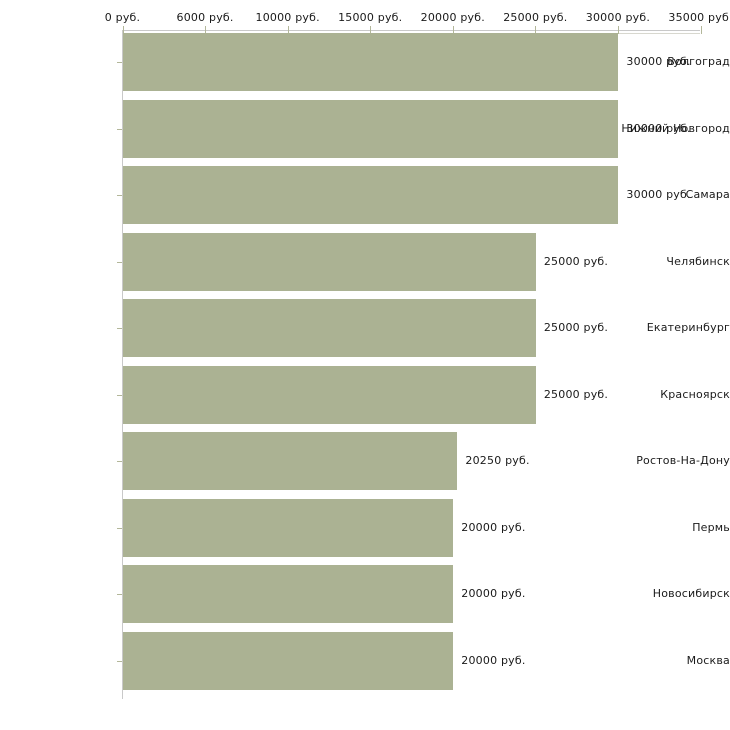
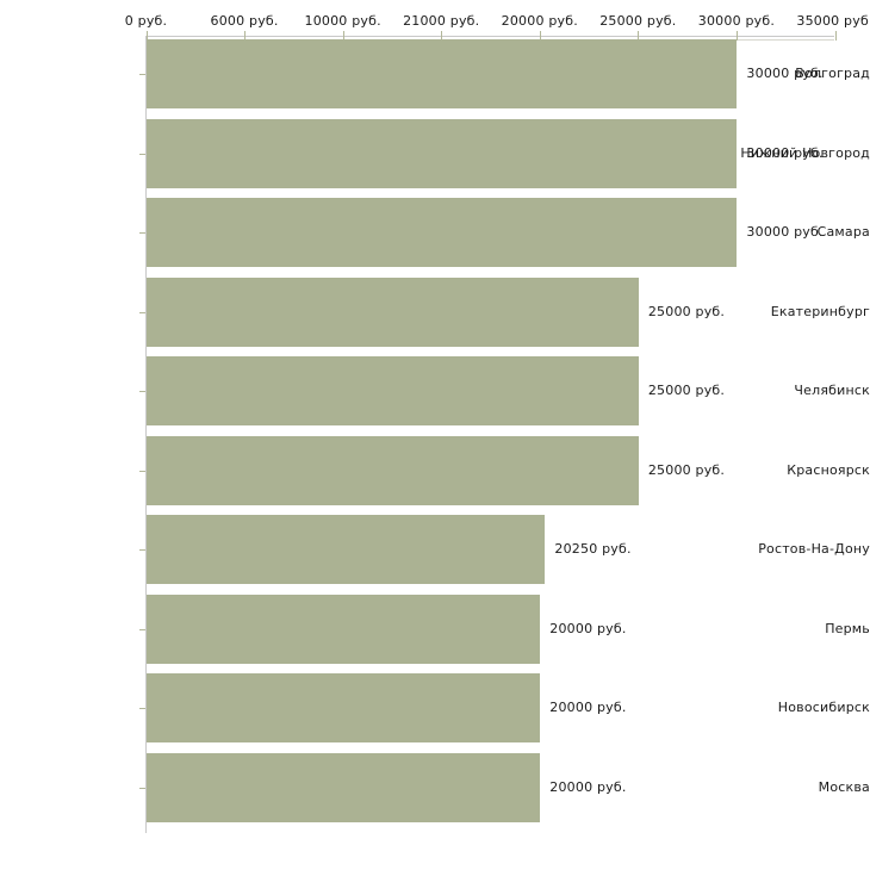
  0 руб.
  6000 руб.
  10000 руб.
- 15000 руб.
+ 21000 руб.
  20000 руб.
  25000 руб.
  30000 руб.
  35000 руб
  Волгоград
  30000 руб.
  Нижний Новгород
  30000 руб.
  Самара
  30000 руб.
- Челябинск
+ Екатеринбург
  25000 руб.
- Екатеринбург
+ Челябинск
  25000 руб.
  Красноярск
  25000 руб.
  Ростов-На-Дону
  20250 руб.
  Пермь
  20000 руб.
  Новосибирск
  20000 руб.
  Москва
  20000 руб.
